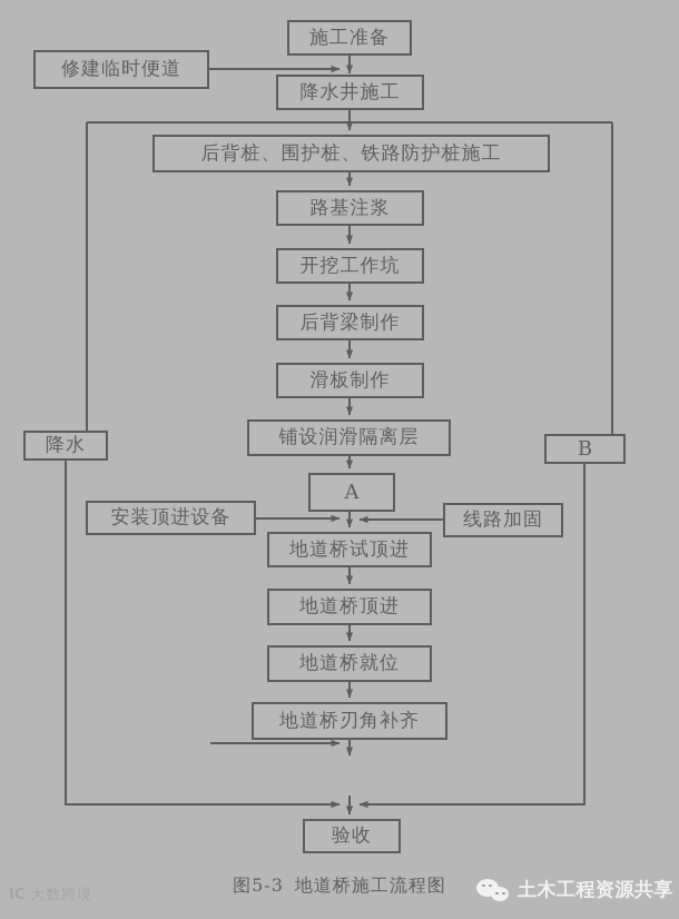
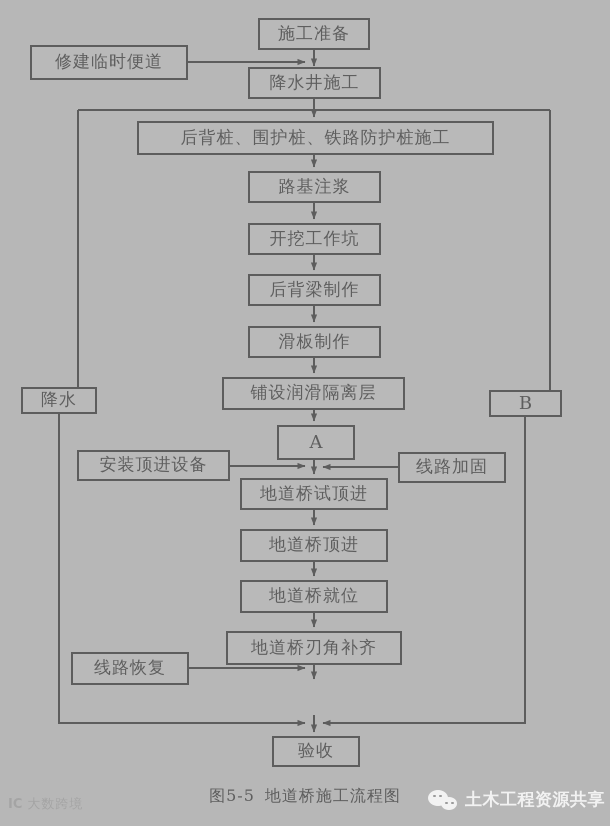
  施工准备
  修建临时便道
  降水井施工
  后背桩、围护桩、铁路防护桩施工
  路基注浆
  开挖工作坑
  后背梁制作
  滑板制作
  铺设润滑隔离层
  A
  降水
  B
  安装顶进设备
  线路加固
  地道桥试顶进
  地道桥顶进
  地道桥就位
  地道桥刃角补齐
+ 线路恢复
  验收
- 图5-3 地道桥施工流程图
+ 图5-5 地道桥施工流程图
  土木工程资源共享
